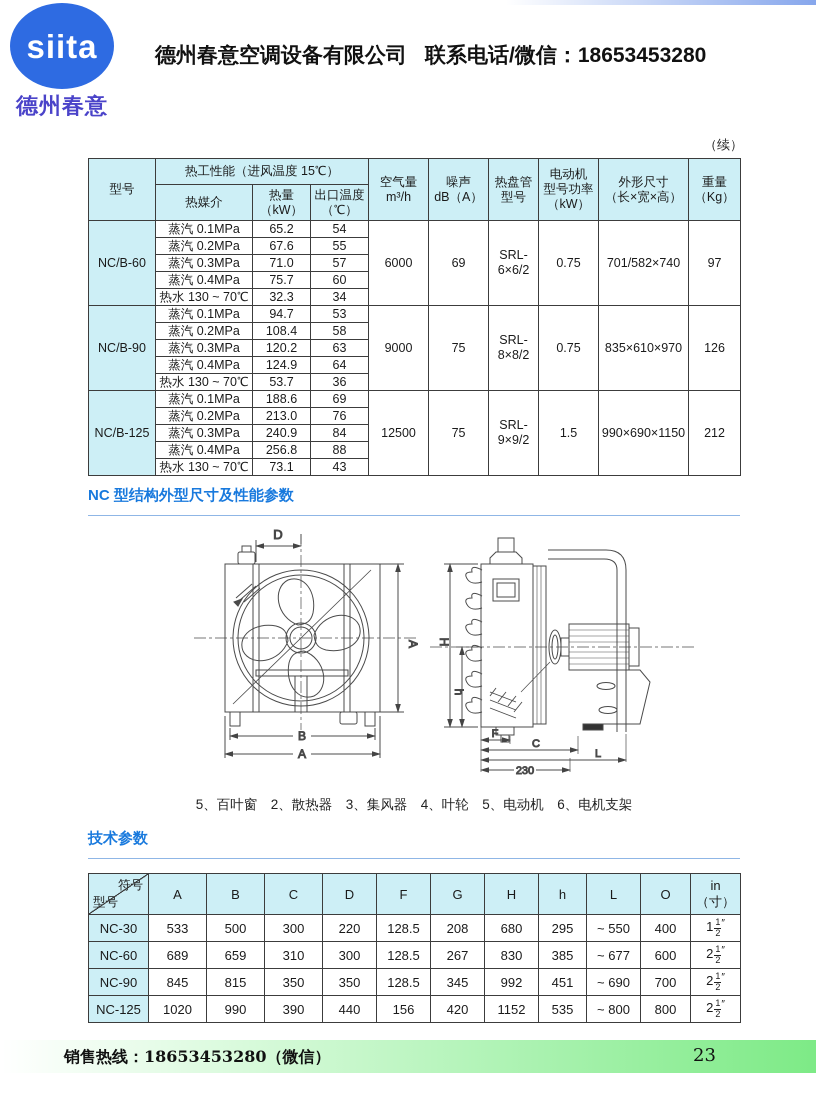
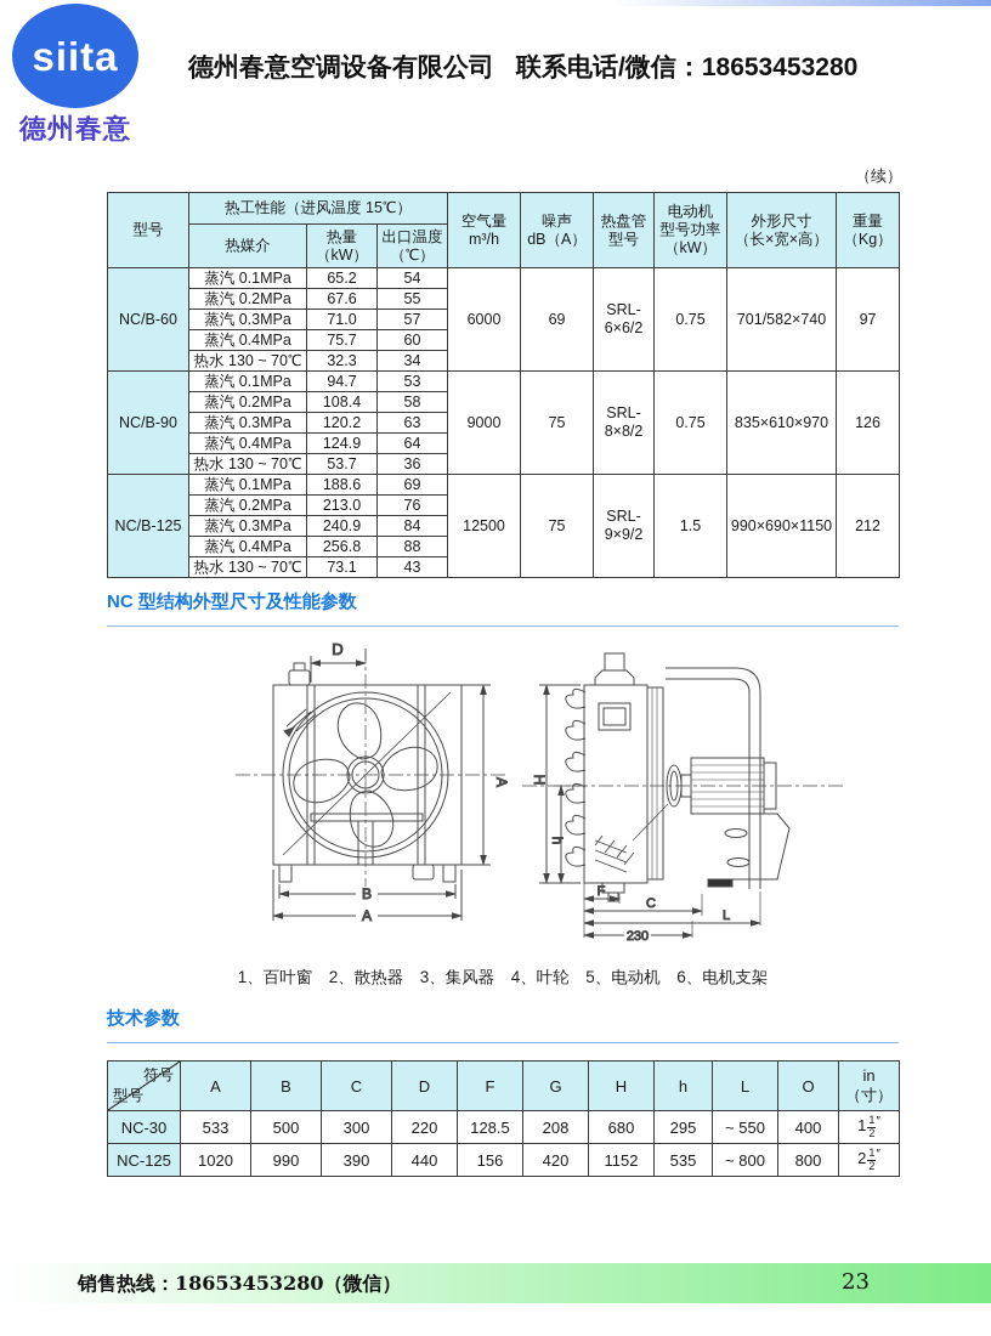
  siita
  德州春意
  德州春意空调设备有限公司
  联系电话/微信：18653453280
  （续）
  型号	热工性能（进风温度 15℃）	空气量 m³/h	噪声 dB（A）	热盘管 型号	电动机 型号功率 （kW）	外形尺寸 （长×宽×高）	重量 （Kg）
  热媒介	热量 （kW）	出口温度 （℃）
  NC/B-60	蒸汽 0.1MPa	65.2	54	6000	69	SRL- 6×6/2	0.75	701/582×740	97
  蒸汽 0.2MPa	67.6	55
  蒸汽 0.3MPa	71.0	57
  蒸汽 0.4MPa	75.7	60
  热水 130 ~ 70℃	32.3	34
  NC/B-90	蒸汽 0.1MPa	94.7	53	9000	75	SRL- 8×8/2	0.75	835×610×970	126
  蒸汽 0.2MPa	108.4	58
  蒸汽 0.3MPa	120.2	63
  蒸汽 0.4MPa	124.9	64
  热水 130 ~ 70℃	53.7	36
  NC/B-125	蒸汽 0.1MPa	188.6	69	12500	75	SRL- 9×9/2	1.5	990×690×1150	212
  蒸汽 0.2MPa	213.0	76
  蒸汽 0.3MPa	240.9	84
  蒸汽 0.4MPa	256.8	88
  热水 130 ~ 70℃	73.1	43
  NC 型结构外型尺寸及性能参数
  D
  B
  A
  F
  C
  L
  230
- 5、百叶窗 2、散热器 3、集风器 4、叶轮 5、电动机 6、电机支架
+ 1、百叶窗 2、散热器 3、集风器 4、叶轮 5、电动机 6、电机支架
  技术参数
  	A	B	C	D	F	G	H	h	L	O	in（寸）
  NC-30	533	500	300	220	128.5	208	680	295	~ 550	400	1 12″
- NC-60	689	659	310	300	128.5	267	830	385	~ 677	600	2 12″
- NC-90	845	815	350	350	128.5	345	992	451	~ 690	700	2 12″
  NC-125	1020	990	390	440	156	420	1152	535	~ 800	800	2 12″
  销售热线：18653453280（微信）
  23
